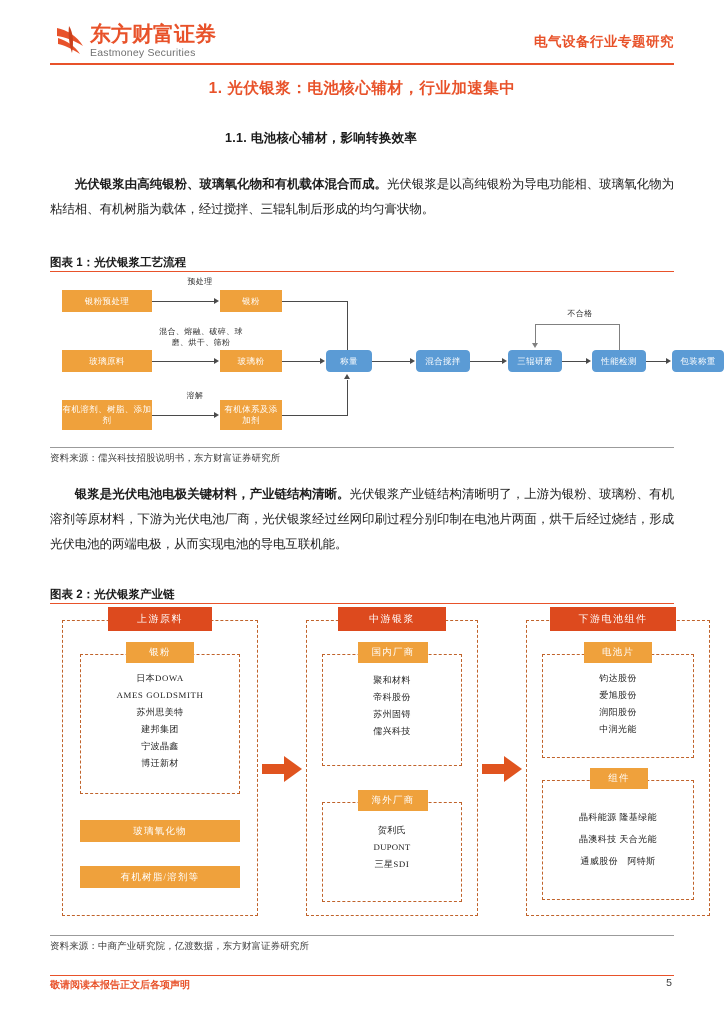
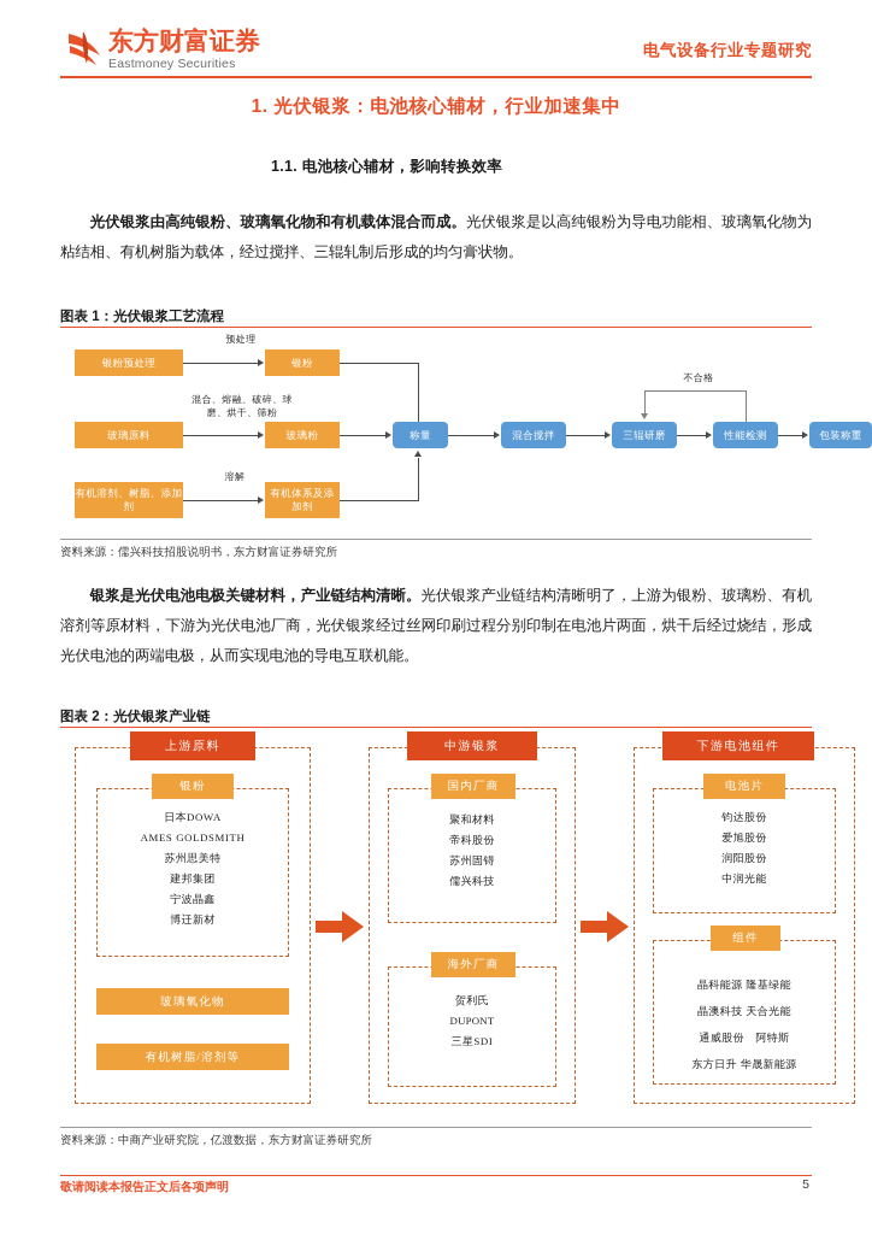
  东方财富证券
  Eastmoney Securities
  电气设备行业专题研究
  1. 光伏银浆：电池核心辅材，行业加速集中
  1.1. 电池核心辅材，影响转换效率
  光伏银浆由高纯银粉、玻璃氧化物和有机载体混合而成。光伏银浆是以高纯银粉为导电功能相、玻璃氧化物为粘结相、有机树脂为载体，经过搅拌、三辊轧制后形成的均匀膏状物。
  图表 1：光伏银浆工艺流程
  银粉预处理
  预处理
  银粉
  玻璃原料
  混合、熔融、破碎、球磨、烘干、筛粉
  玻璃粉
  称量
  混合搅拌
  三辊研磨
  性能检测
  包装称重
  不合格
  有机溶剂、树脂、添加剂
  溶解
  有机体系及添加剂
  资料来源：儒兴科技招股说明书，东方财富证券研究所
  银浆是光伏电池电极关键材料，产业链结构清晰。光伏银浆产业链结构清晰明了，上游为银粉、玻璃粉、有机溶剂等原材料，下游为光伏电池厂商，光伏银浆经过丝网印刷过程分别印制在电池片两面，烘干后经过烧结，形成光伏电池的两端电极，从而实现电池的导电互联机能。
  图表 2：光伏银浆产业链
  上游原料
  银粉
  日本DOWA
  AMES GOLDSMITH
  苏州思美特
  建邦集团
  宁波晶鑫
  博迁新材
  玻璃氧化物
  有机树脂/溶剂等
  中游银浆
  国内厂商
  聚和材料
  帝科股份
  苏州固锝
  儒兴科技
  海外厂商
  贺利氏
  DUPONT
  三星SDI
  下游电池组件
  电池片
  钧达股份
  爱旭股份
  润阳股份
  中润光能
  组件
  晶科能源 隆基绿能
  晶澳科技 天合光能
  通威股份 阿特斯
+ 东方日升 华晟新能源
  资料来源：中商产业研究院，亿渡数据，东方财富证券研究所
  敬请阅读本报告正文后各项声明
  5
